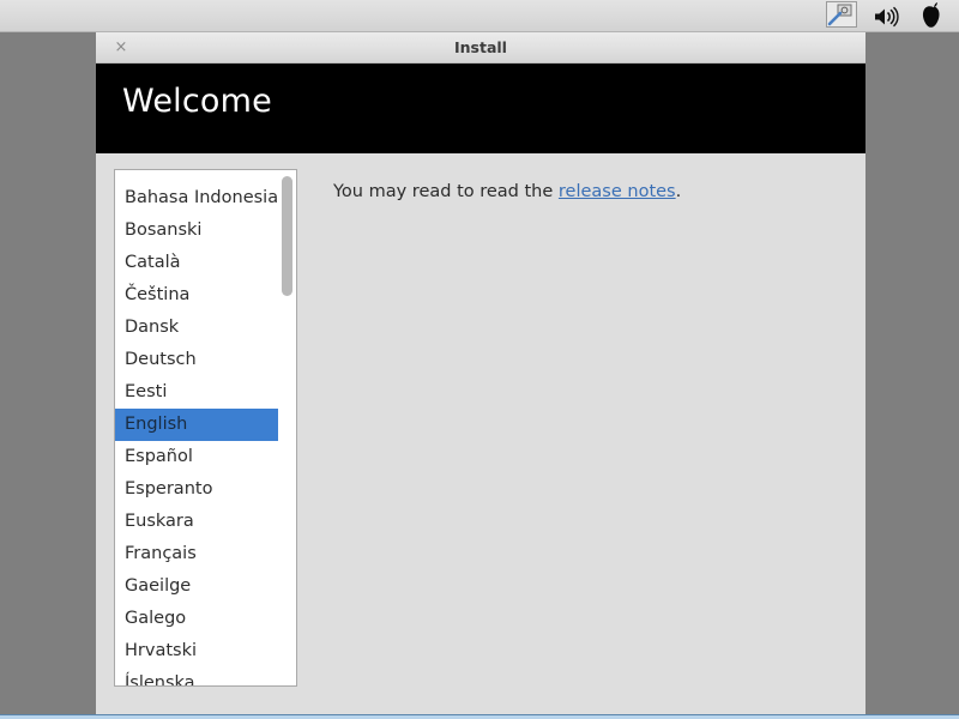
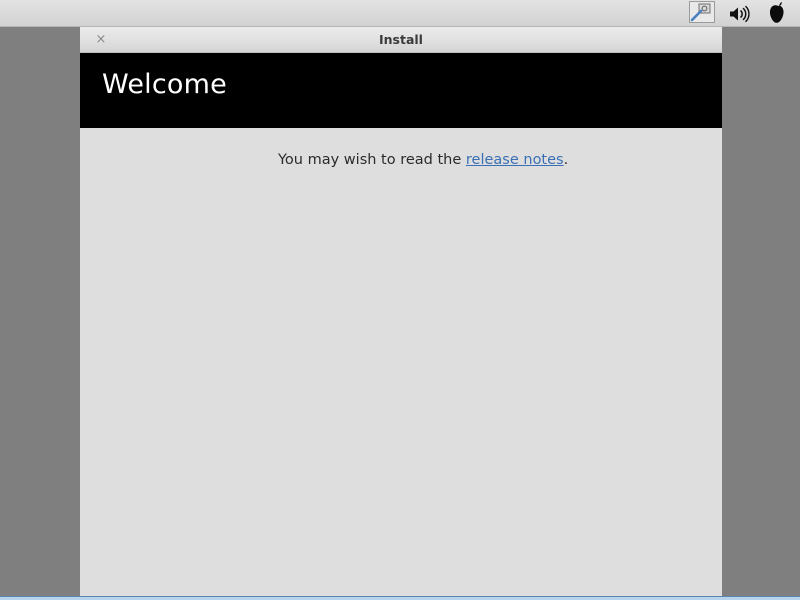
  ×
  Install
  Welcome
- Bahasa Indonesia
- Bosanski
- Català
- Čeština
- Dansk
- Deutsch
- Eesti
- English
- Español
- Esperanto
- Euskara
- Français
- Gaeilge
- Galego
- Hrvatski
- Íslenska
- You may read to read the release notes.
+ You may wish to read the release notes.
